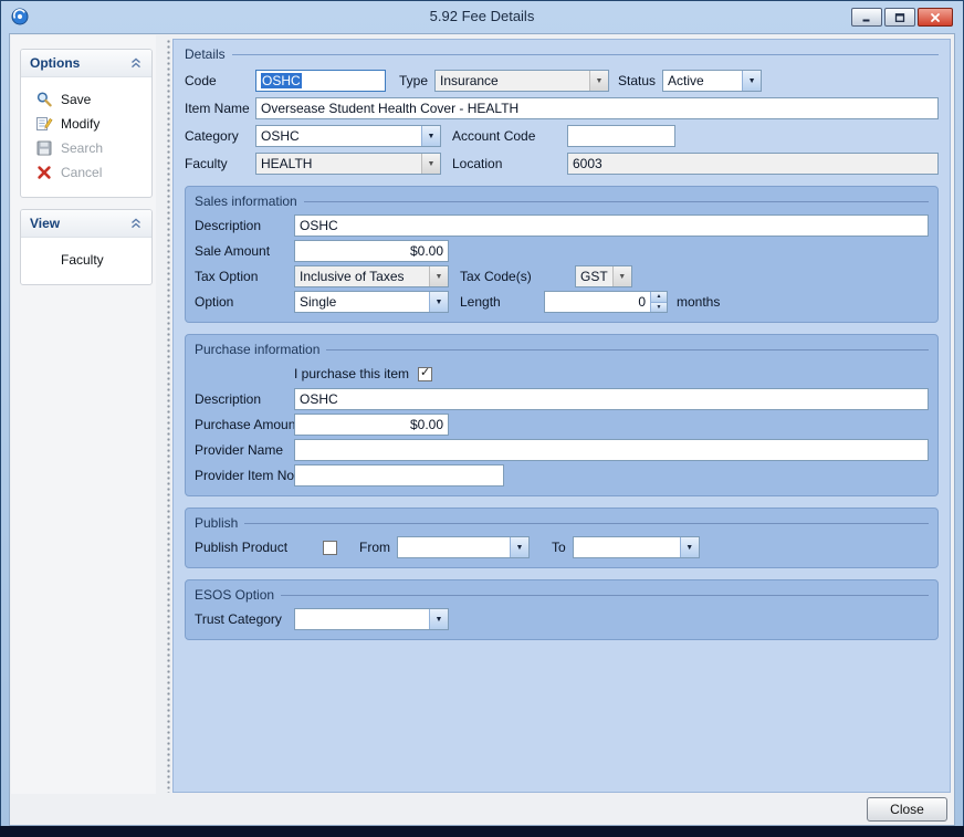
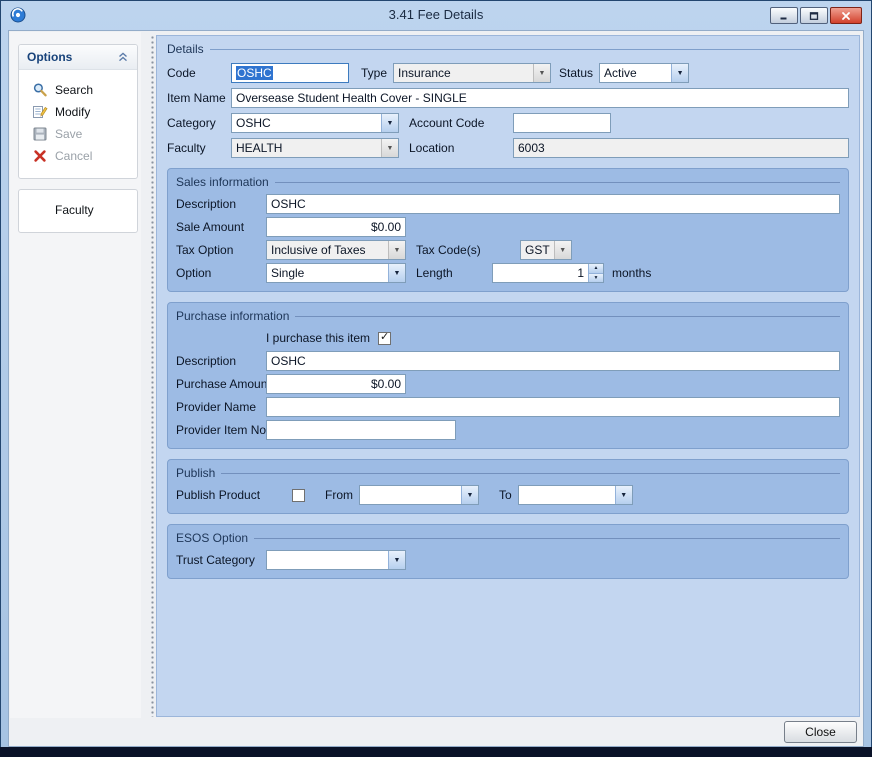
- 5.92 Fee Details
+ 3.41 Fee Details
  Options
- Save
+ Search
  Modify
- Search
+ Save
  Cancel
- View
  Faculty
  Details
  Code
  OSHC
  Type
  Insurance
  Status
  Active
  Item Name
- Oversease Student Health Cover - HEALTH
+ Oversease Student Health Cover - SINGLE
  Category
  OSHC
  Account Code
  Faculty
  HEALTH
  Location
  6003
  Sales information
  Description
  OSHC
  Sale Amount
  $0.00
  Tax Option
  Inclusive of Taxes
  Tax Code(s)
  GST
  Option
  Single
  Length
- 0
+ 1
  months
  Purchase information
  I purchase this item
  ✓
  Description
  OSHC
  Purchase Amoun
  $0.00
  Provider Name
  Provider Item No
  Publish
  Publish Product
  From
  To
  ESOS Option
  Trust Category
  Close
